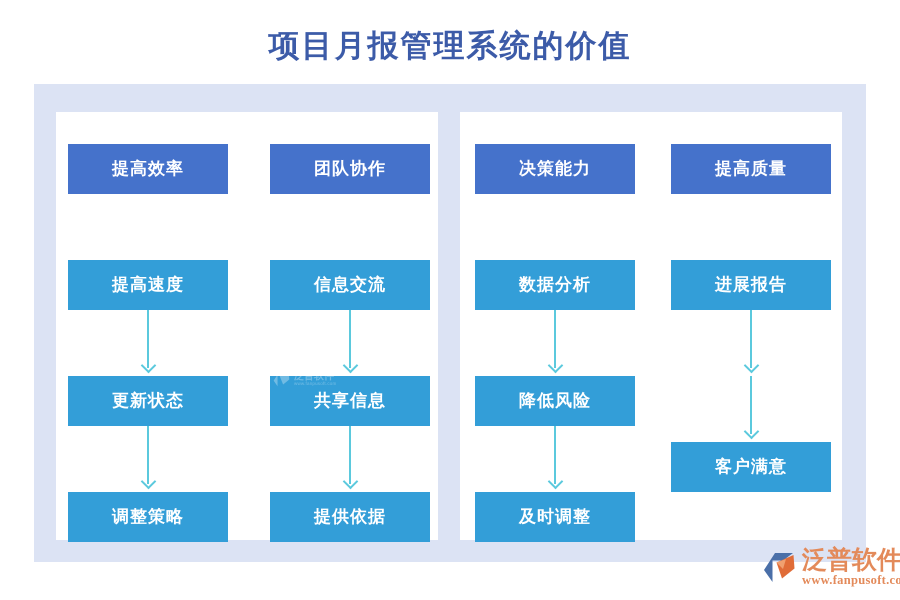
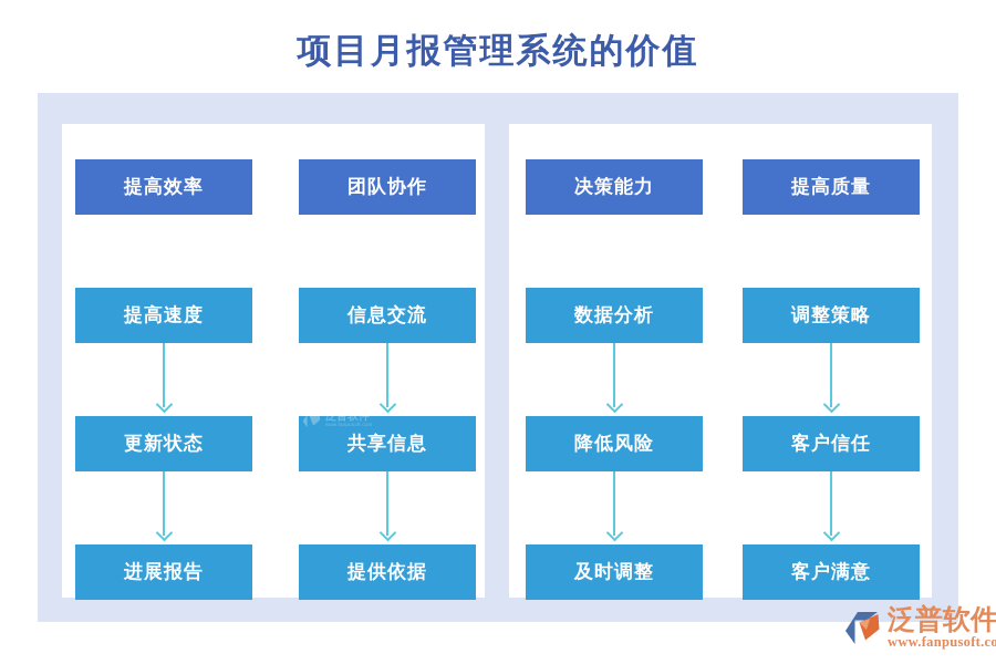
  项目月报管理系统的价值
  提高效率
  提高速度
  更新状态
- 调整策略
+ 进展报告
  团队协作
  信息交流
  共享信息
  提供依据
  决策能力
  数据分析
  降低风险
  及时调整
  提高质量
- 进展报告
+ 调整策略
+ 客户信任
  客户满意
  泛普软件
  泛普软件
  www.fanpusoft.co
